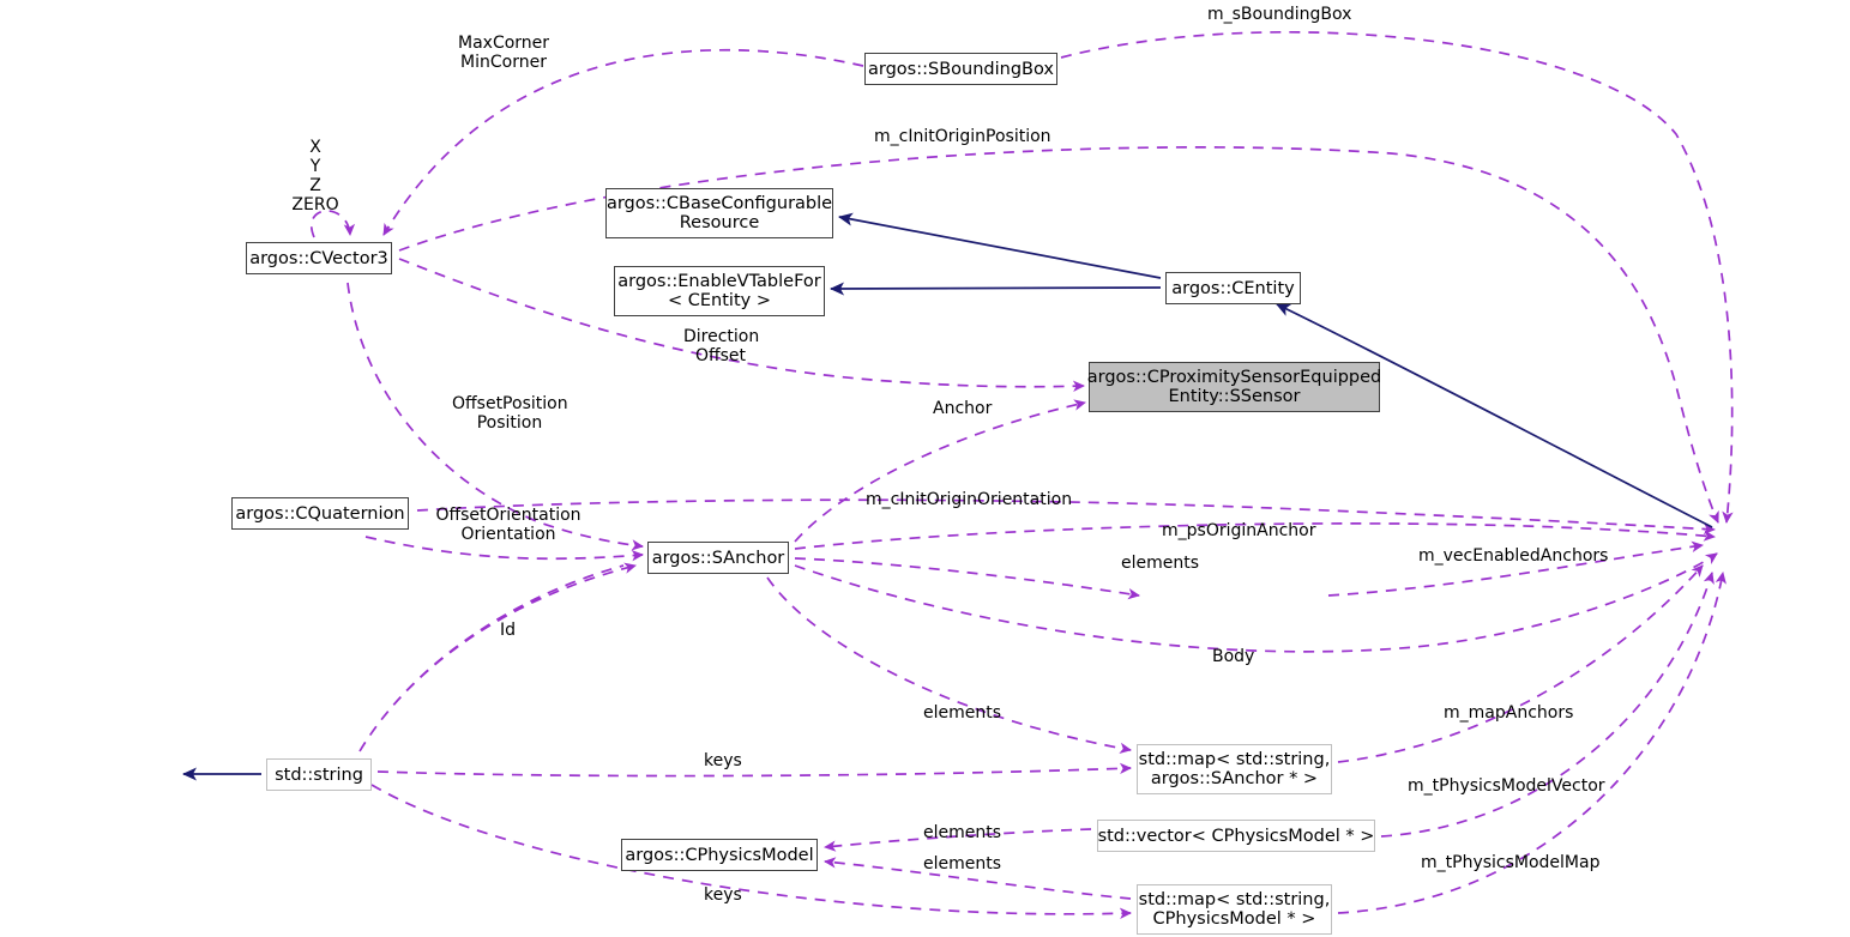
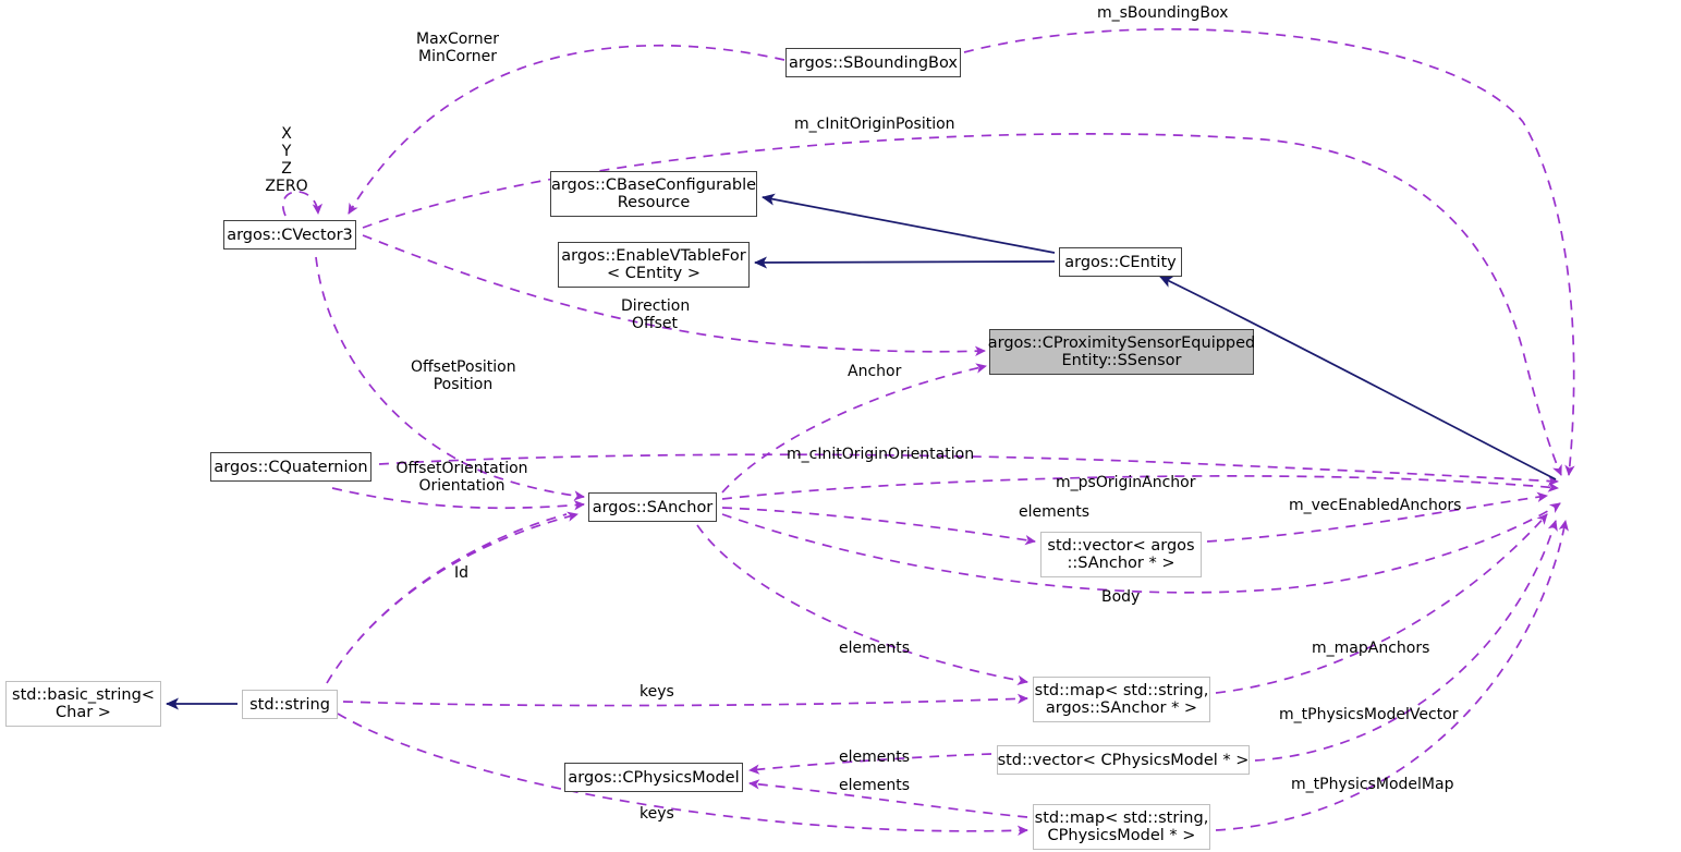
  argos::SBoundingBox
  argos::CVector3
  argos::CBaseConfigurable
  Resource
  argos::EnableVTableFor
  < CEntity >
  argos::CEntity
  argos::CProximitySensorEquipped
  Entity::SSensor
  argos::CQuaternion
  argos::SAnchor
+ std::vector< argos
+ ::SAnchor * >
+ std::basic_string<
+ Char >
  std::string
  std::map< std::string,
  argos::SAnchor * >
  argos::CPhysicsModel
  std::vector< CPhysicsModel * >
  std::map< std::string,
  CPhysicsModel * >
  MaxCorner
  MinCorner
  m_sBoundingBox
  X
  Y
  Z
  ZERO
  m_cInitOriginPosition
  Direction
  Offset
  OffsetPosition
  Position
  Anchor
  m_cInitOriginOrientation
  OffsetOrientation
  Orientation
  m_psOriginAnchor
  m_vecEnabledAnchors
  elements
  Id
  Body
  elements
  m_mapAnchors
  keys
  m_tPhysicsModelVector
  elements
  elements
  m_tPhysicsModelMap
  keys
